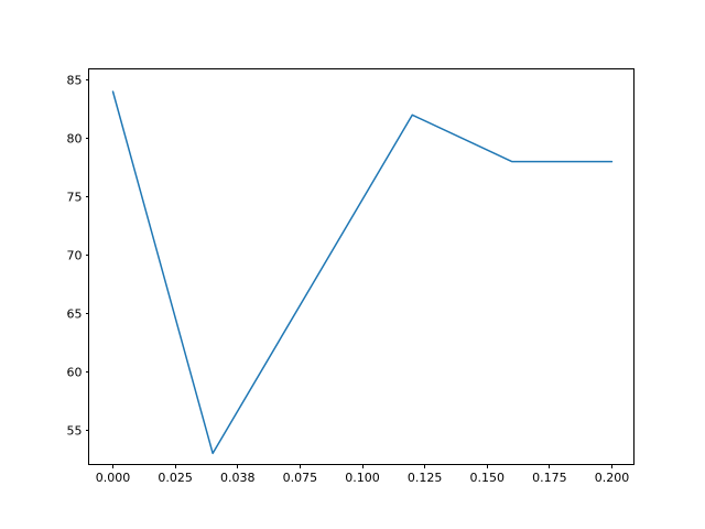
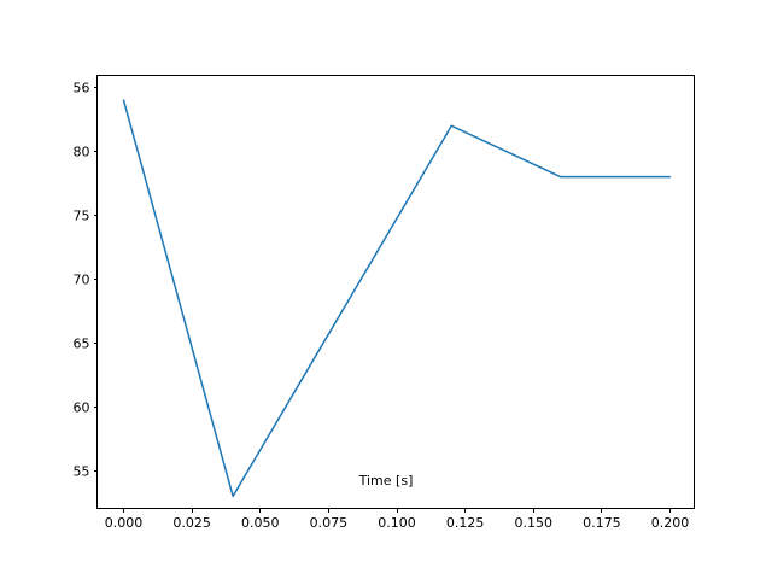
  55
  60
  65
  70
  75
  80
- 85
+ 56
  0.000
  0.025
- 0.038
+ 0.050
  0.075
  0.100
  0.125
  0.150
  0.175
  0.200
+ Time [s]
